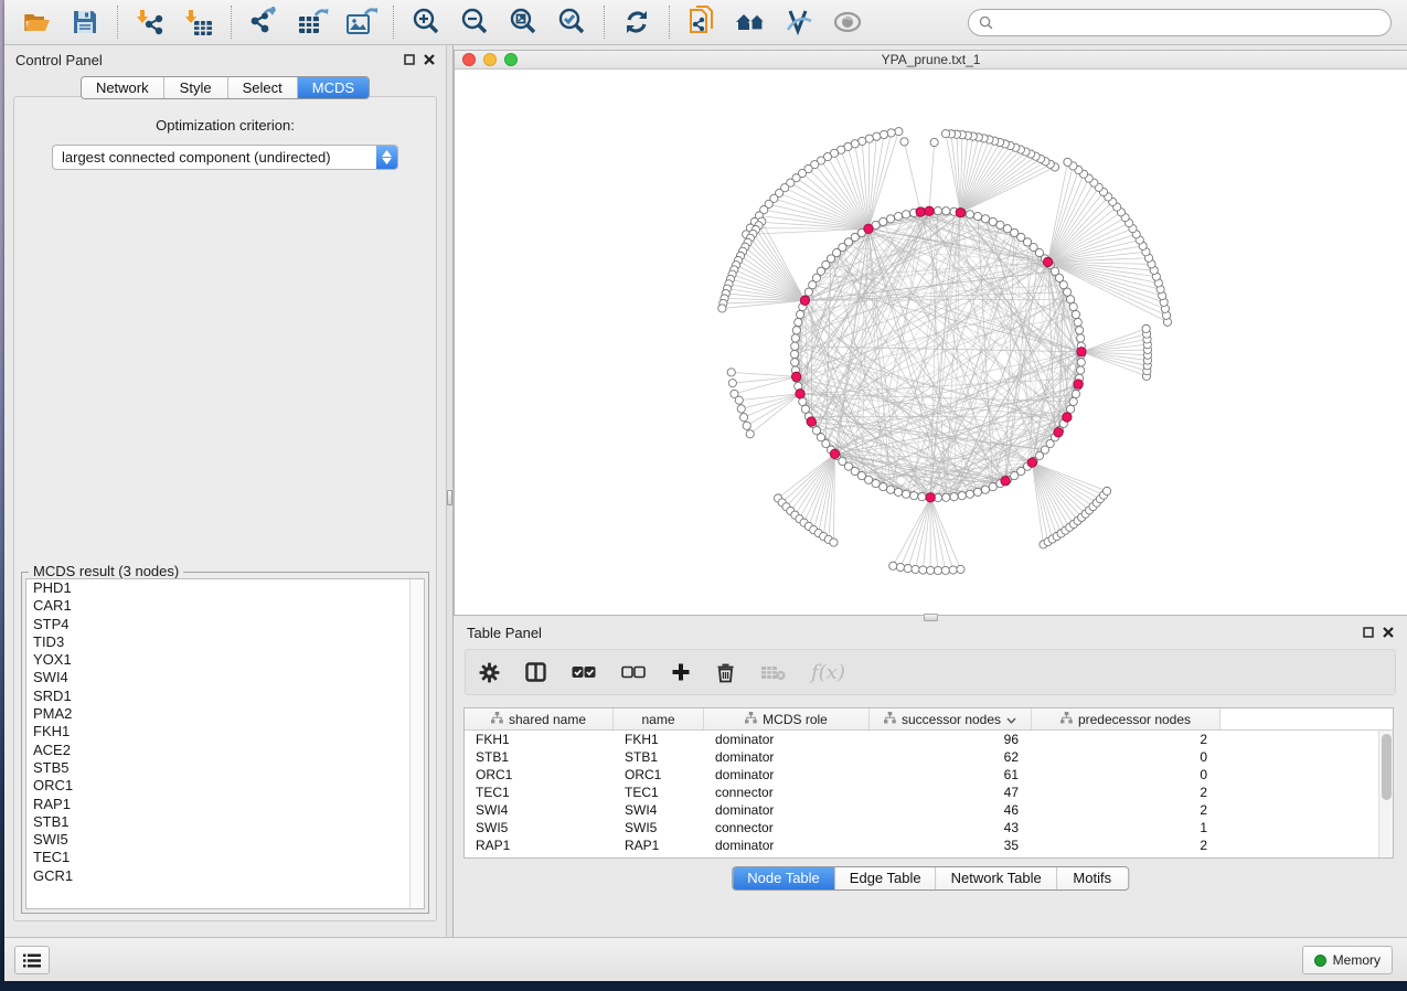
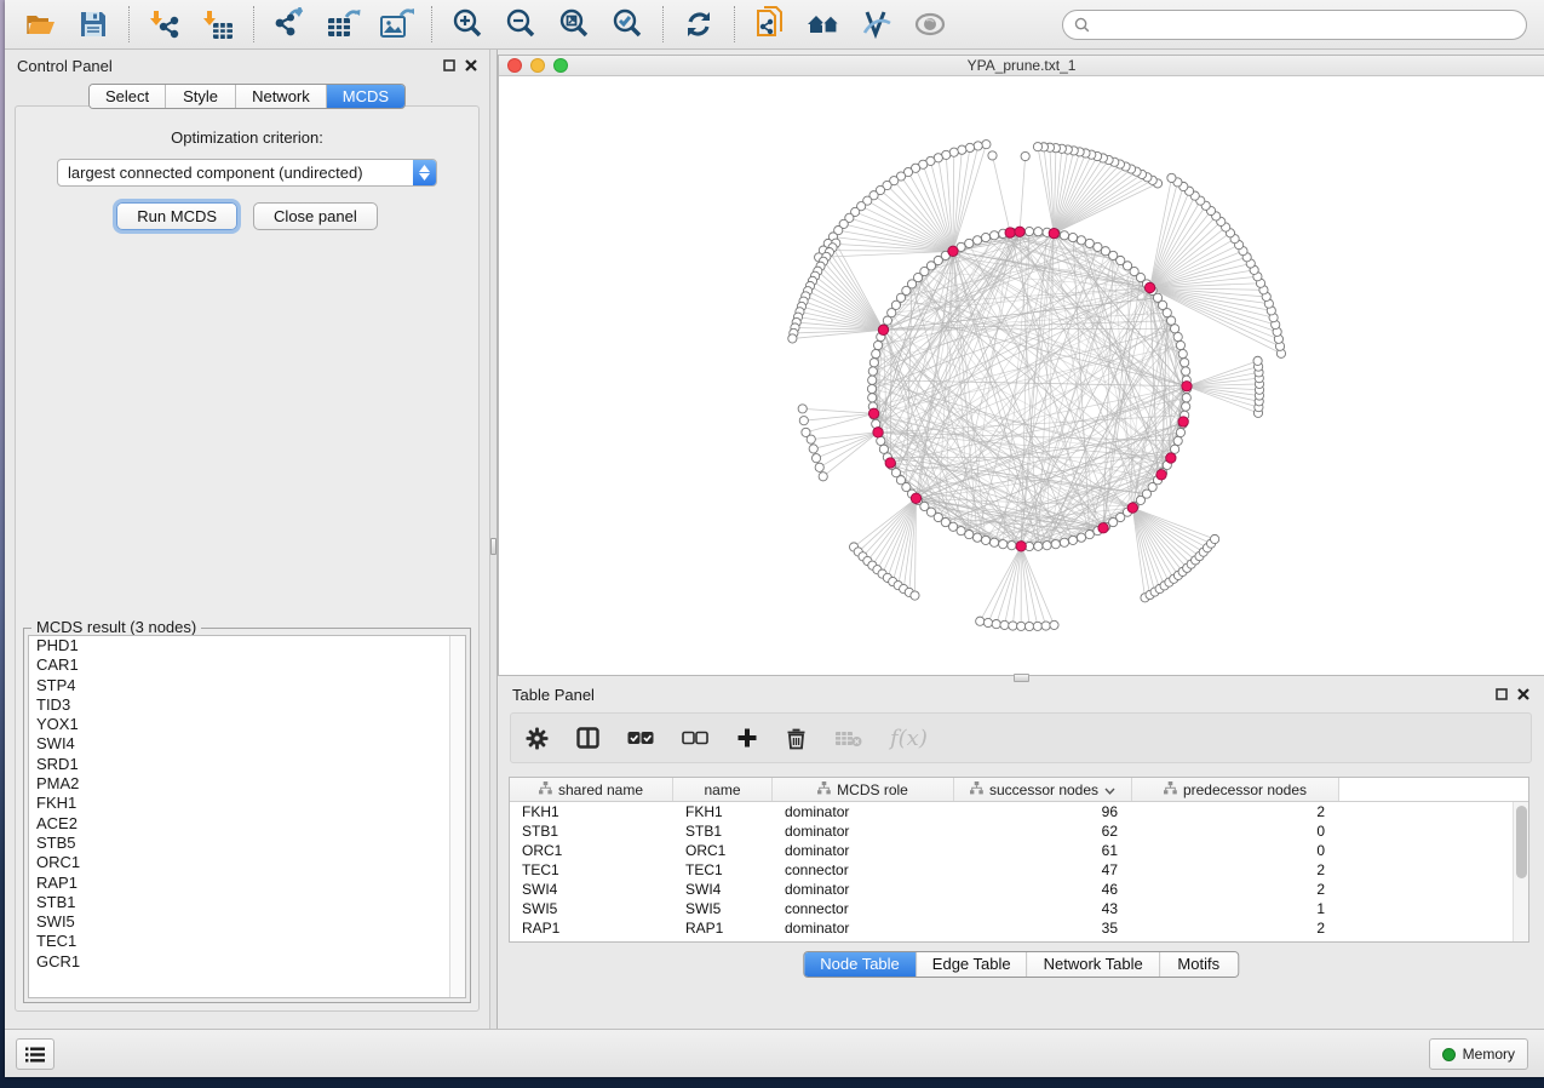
  Control Panel
- Network
+ Select
  Style
- Select
+ Network
  MCDS
  Optimization criterion:
  largest connected component (undirected)
+ Run MCDS
+ Close panel
  MCDS result (3 nodes)
  PHD1
  CAR1
  STP4
  TID3
  YOX1
  SWI4
  SRD1
  PMA2
  FKH1
  ACE2
  STB5
  ORC1
  RAP1
  STB1
  SWI5
  TEC1
  GCR1
  YPA_prune.txt_1
  Table Panel
  f(x)
  shared name
  name
  MCDS role
  successor nodes
  predecessor nodes
  FKH1
  FKH1
  dominator
  96
  2
  STB1
  STB1
  dominator
  62
  0
  ORC1
  ORC1
  dominator
  61
  0
  TEC1
  TEC1
  connector
  47
  2
  SWI4
  SWI4
  dominator
  46
  2
  SWI5
  SWI5
  connector
  43
  1
  RAP1
  RAP1
  dominator
  35
  2
  Node Table
  Edge Table
  Network Table
  Motifs
  Memory
